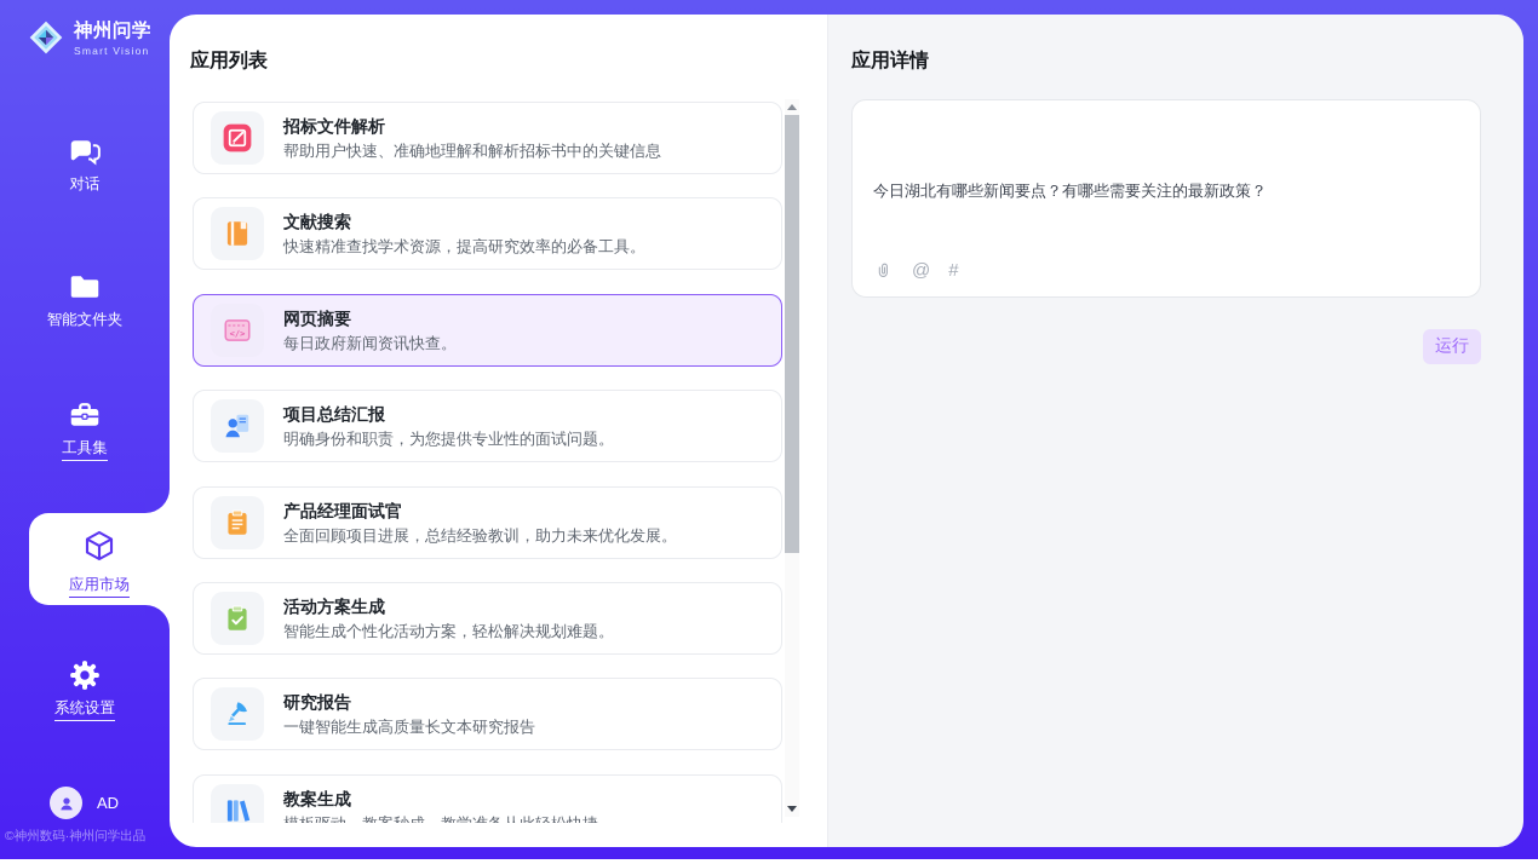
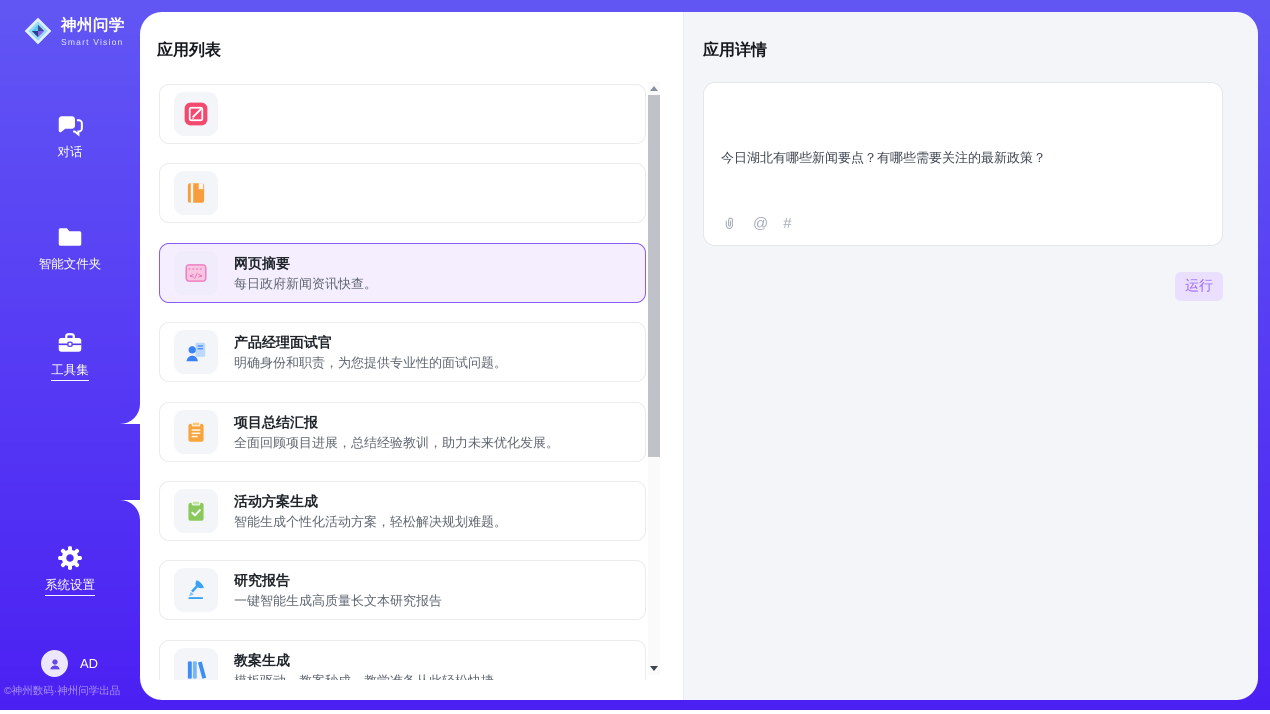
  神州问学
  Smart Vision
  对话
  智能文件夹
  工具集
- 应用市场
  系统设置
  AD
  ©神州数码·神州问学出品
  应用列表
- 招标文件解析
- 帮助用户快速、准确地理解和解析招标书中的关键信息
- 文献搜索
- 快速精准查找学术资源，提高研究效率的必备工具。
  </>
  网页摘要
  每日政府新闻资讯快查。
- 项目总结汇报
+ 产品经理面试官
  明确身份和职责，为您提供专业性的面试问题。
- 产品经理面试官
+ 项目总结汇报
  全面回顾项目进展，总结经验教训，助力未来优化发展。
  活动方案生成
  智能生成个性化活动方案，轻松解决规划难题。
  研究报告
  一键智能生成高质量长文本研究报告
  教案生成
  应用详情
  今日湖北有哪些新闻要点？有哪些需要关注的最新政策？
  @
  #
  运行
